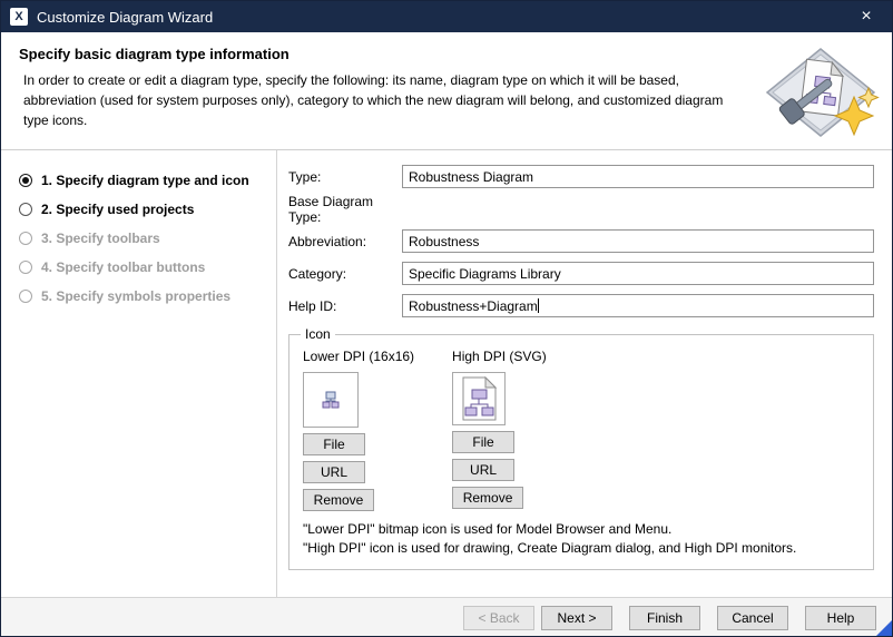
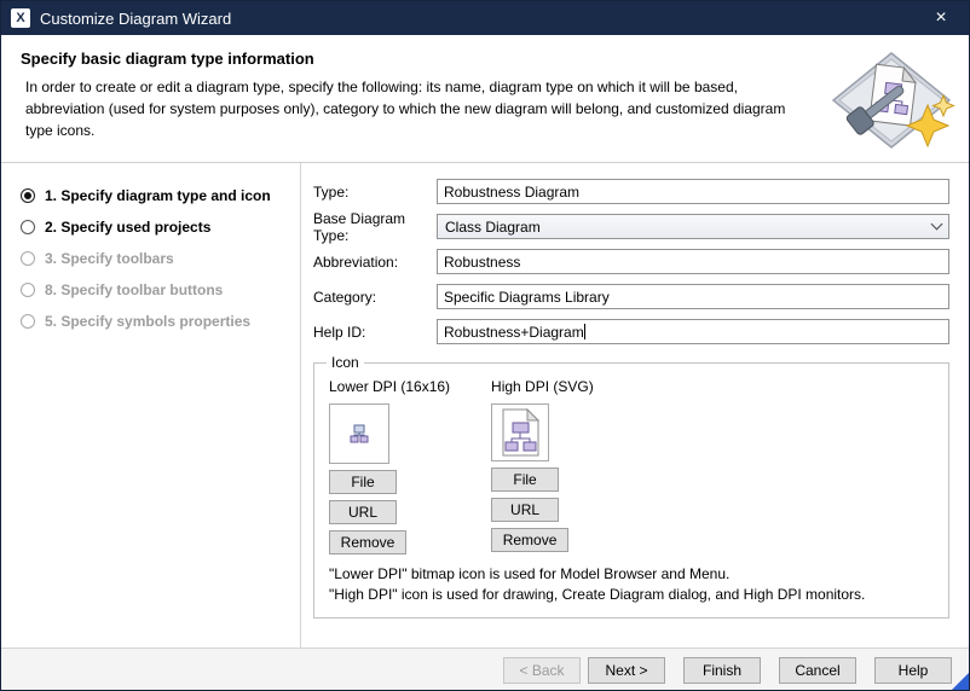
  X
  Customize Diagram Wizard
  ×
  Specify basic diagram type information
  In order to create or edit a diagram type, specify the following: its name, diagram type on which it will be based, abbreviation (used for system purposes only), category to which the new diagram will belong, and customized diagram type icons.
  1. Specify diagram type and icon
  2. Specify used projects
  3. Specify toolbars
- 4. Specify toolbar buttons
+ 8. Specify toolbar buttons
  5. Specify symbols properties
  Type:
  Robustness Diagram
  Base Diagram Type:
+ Class Diagram
  Abbreviation:
  Robustness
  Category:
  Specific Diagrams Library
  Help ID:
  Robustness+Diagram
  Icon
  Lower DPI (16x16)
  File
  URL
  Remove
  High DPI (SVG)
  File
  URL
  Remove
  "Lower DPI" bitmap icon is used for Model Browser and Menu.
  "High DPI" icon is used for drawing, Create Diagram dialog, and High DPI monitors.
  < Back
  Next >
  Finish
  Cancel
  Help
